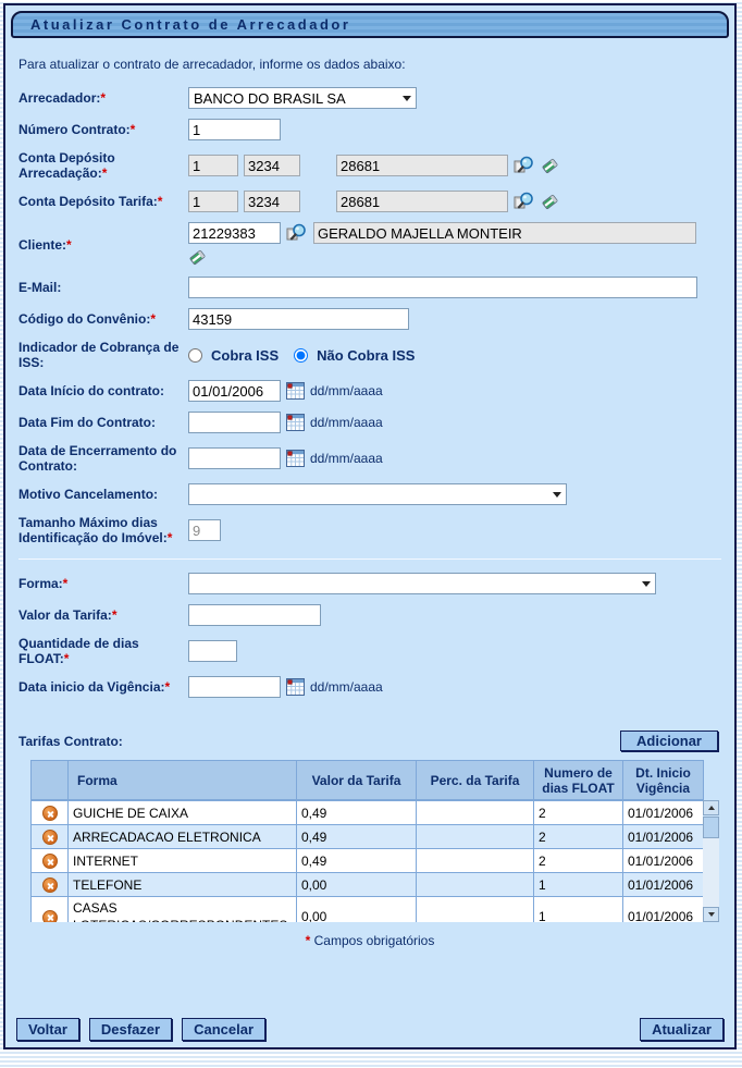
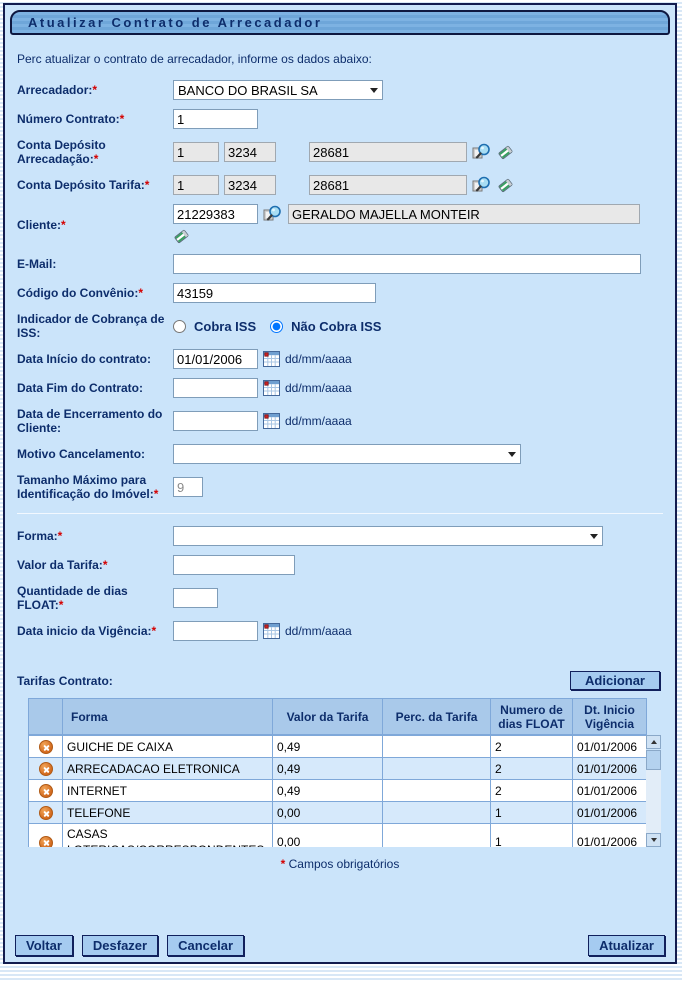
  Atualizar Contrato de Arrecadador
- Para atualizar o contrato de arrecadador, informe os dados abaixo:
+ Perc atualizar o contrato de arrecadador, informe os dados abaixo:
  Arrecadador:*
  BANCO DO BRASIL SA
  Número Contrato:*
  1
  Conta Depósito Arrecadação:*
  1
  3234
  28681
  Conta Depósito Tarifa:*
  1
  3234
  28681
  Cliente:*
  21229383
  GERALDO MAJELLA MONTEIR
  E-Mail:
  Código do Convênio:*
  43159
  Indicador de Cobrança de ISS:
  Cobra ISS
  Não Cobra ISS
  Data Início do contrato:
  01/01/2006
  dd/mm/aaaa
  Data Fim do Contrato:
  dd/mm/aaaa
- Data de Encerramento do Contrato:
+ Data de Encerramento do Cliente:
  dd/mm/aaaa
  Motivo Cancelamento:
- Tamanho Máximo dias Identificação do Imóvel:*
+ Tamanho Máximo para Identificação do Imóvel:*
  9
  Forma:*
  Valor da Tarifa:*
  Quantidade de dias FLOAT:*
  Data inicio da Vigência:*
  dd/mm/aaaa
  Tarifas Contrato:
  Adicionar
  	Forma	Valor da Tarifa	Perc. da Tarifa	Numero de dias FLOAT	Dt. Inicio Vigência
  	GUICHE DE CAIXA	0,49		2	01/01/2006
  	ARRECADACAO ELETRONICA	0,49		2	01/01/2006
  	INTERNET	0,49		2	01/01/2006
  	TELEFONE	0,00		1	01/01/2006
  * Campos obrigatórios
  Voltar
  Desfazer
  Cancelar
  Atualizar
